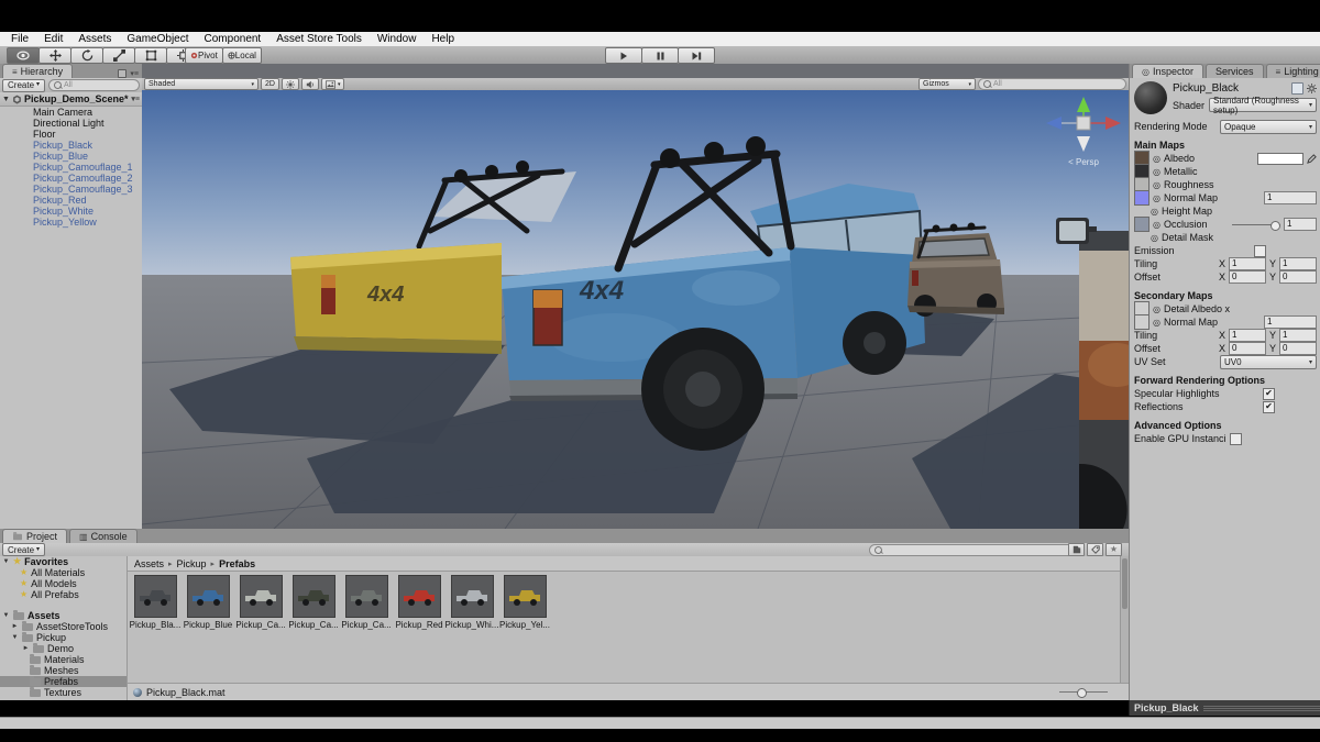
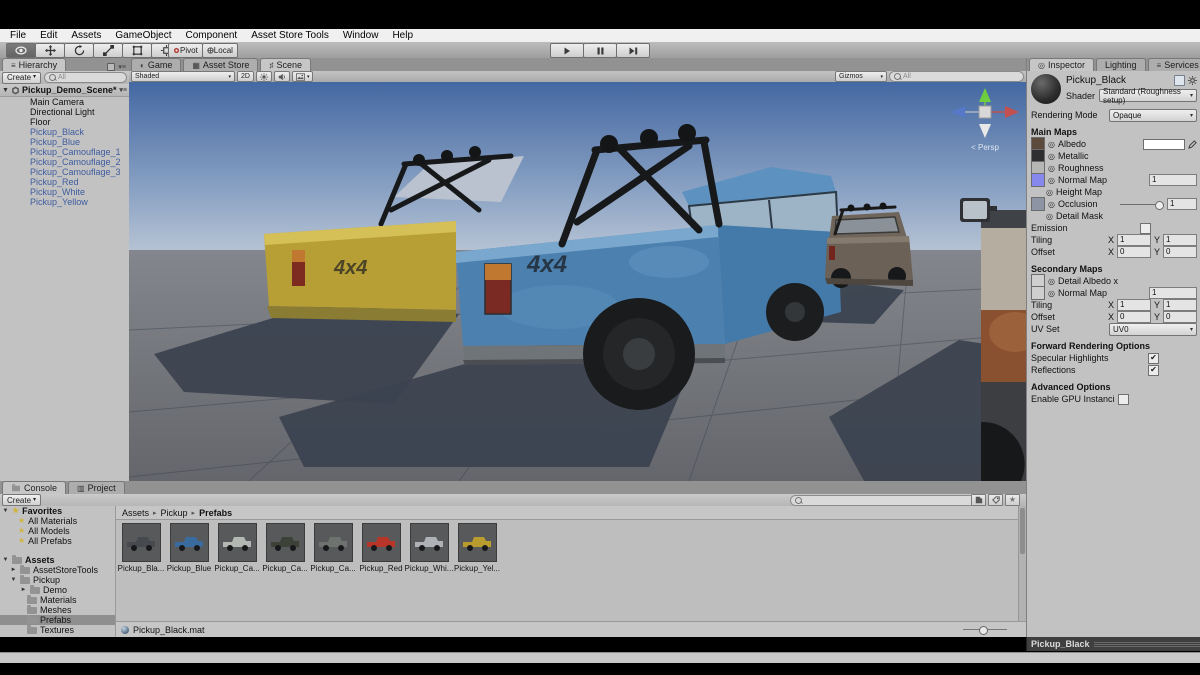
  File
  Edit
  Assets
  GameObject
  Component
  Asset Store Tools
  Window
  Help
  Pivot
  Local
  ≡
  Hierarchy
  Create
  Pickup_Demo_Scene*
  Main Camera
  Directional Light
  Floor
  Pickup_Black
  Pickup_Blue
  Pickup_Camouflage_1
  Pickup_Camouflage_2
  Pickup_Camouflage_3
  Pickup_Red
  Pickup_White
  Pickup_Yellow
+ ◐
+ Game
+ ▦
+ Asset Store
+ ♯
+ Scene
  4x4
  4x4
  < Persp
  ◎
  Inspector
- Services
+ Lighting
  ≡
- Lighting
+ Services
  Pickup_Black
  Shader
  Standard (Roughness setup)
  Rendering Mode
  Opaque
  Main Maps
  ◎
  Albedo
  ◎
  Metallic
  ◎
  Roughness
  ◎
  Normal Map
  1
  ◎
  Height Map
  ◎
  Occlusion
  1
  ◎
  Detail Mask
  Emission
  Tiling
  X
  1
  Y
  1
  Offset
  X
  0
  Y
  0
  Secondary Maps
  ◎
  Detail Albedo x
  ◎
  Normal Map
  1
  Tiling
  X
  1
  Y
  1
  Offset
  X
  0
  Y
  0
  UV Set
  UV0
  Forward Rendering Options
  Specular Highlights
  ✔
  Reflections
  ✔
  Advanced Options
  Enable GPU Instanci
  Pickup_Black
- Project
+ Console
  ▥
- Console
+ Project
  Create
  ★
  ★
  Favorites
  ★
  All Materials
  ★
  All Models
  ★
  All Prefabs
  Assets
  AssetStoreTools
  Pickup
  Demo
  Materials
  Meshes
  Prefabs
  Textures
  Assets
  Pickup
  Prefabs
  Pickup_Bla...
  Pickup_Blue
  Pickup_Ca...
  Pickup_Ca...
  Pickup_Ca...
  Pickup_Red
  Pickup_Whi...
  Pickup_Yel...
  Pickup_Black.mat
